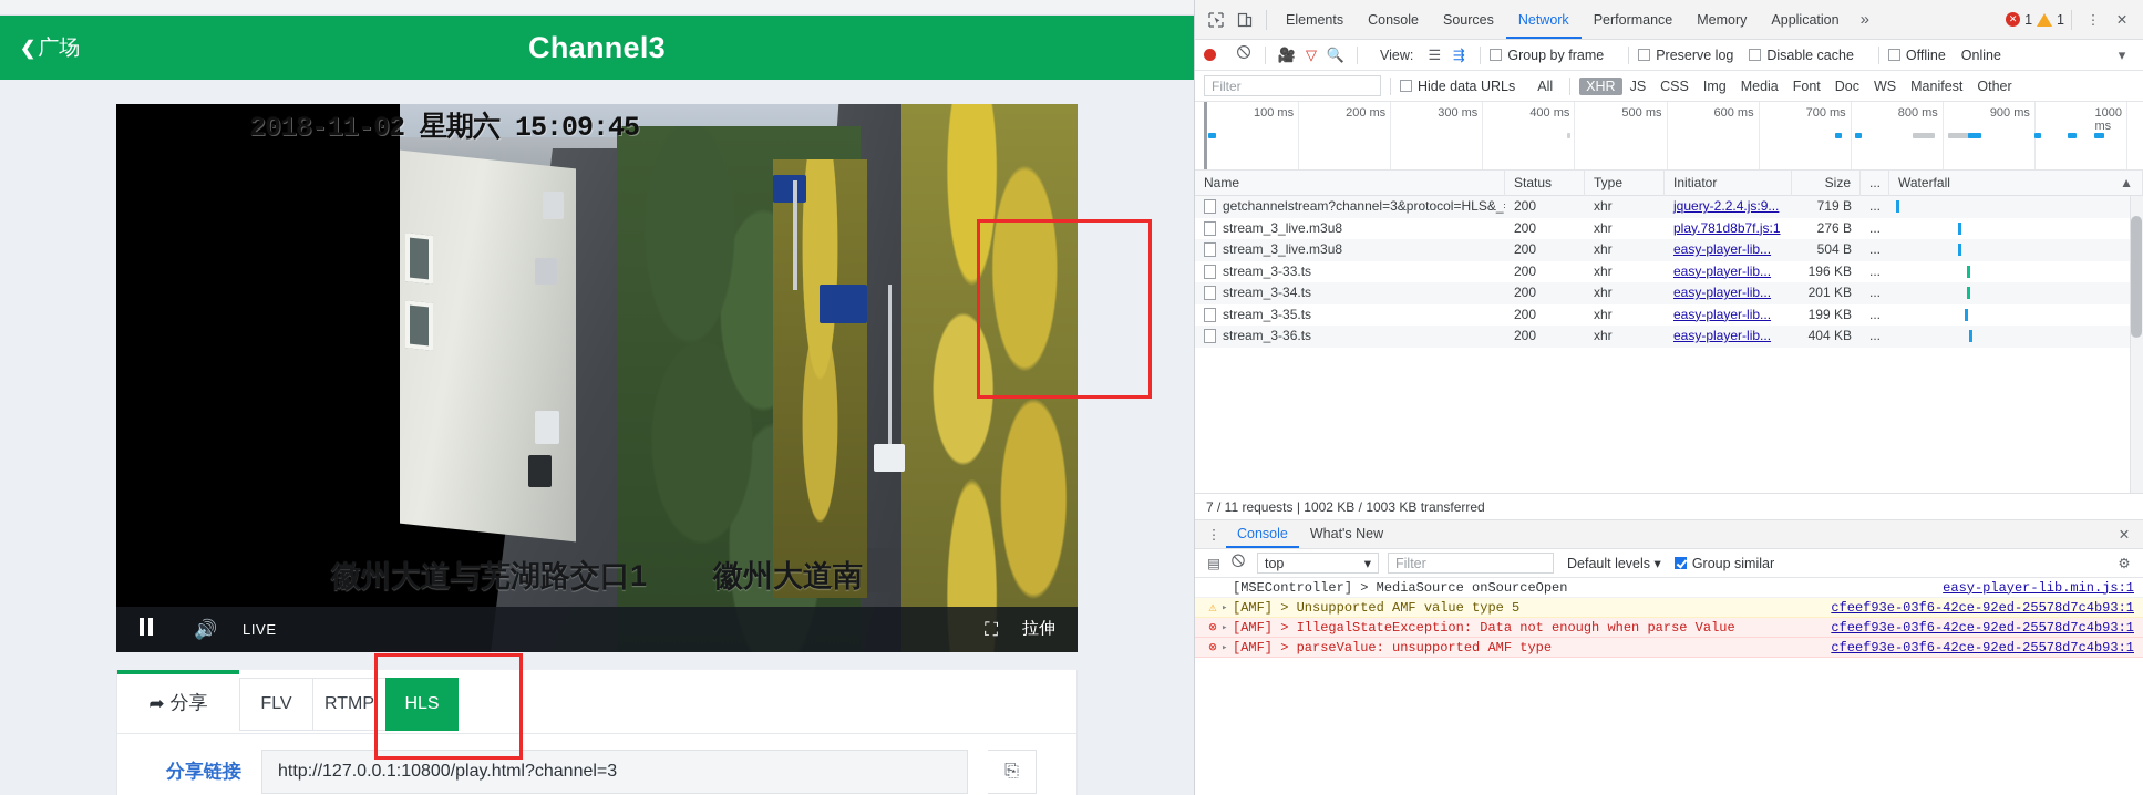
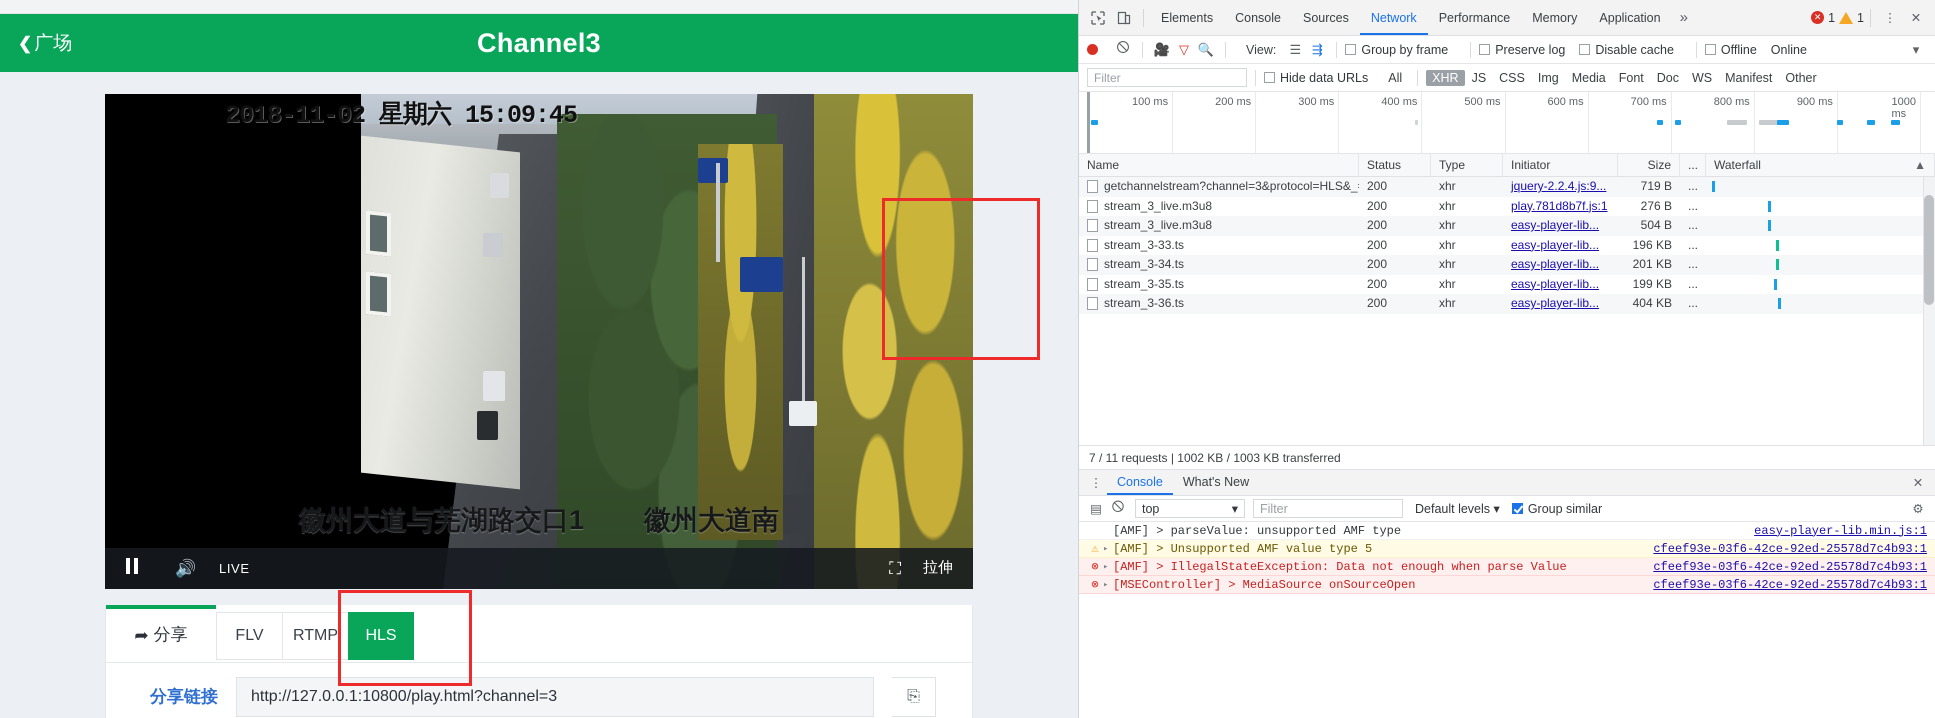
  ❮
  广场
  Channel3
  2018-11-02 星期六 15:09:45
  徽州大道与芜湖路交口1
  徽州大道南
  🔊
  LIVE
  ⛶
  拉伸
  ➦
  分享
  FLV
  RTMP
  HLS
  分享链接
  http://127.0.0.1:10800/play.html?channel=3
  ⎘
  Elements
  Console
  Sources
  Network
  Performance
  Memory
  Application
  »
  ✕
  1
  1
  ⋮
  ✕
  🛇
  🎥
  ▽
  🔍
  View:
  ☰
  ⇶
  Group by frame
  Preserve log
  Disable cache
  Offline
  Online
  ▾
  Filter
  Hide data URLs
  All
  XHR
  JS
  CSS
  Img
  Media
  Font
  Doc
  WS
  Manifest
  Other
  100 ms
  200 ms
  300 ms
  400 ms
  500 ms
  600 ms
  700 ms
  800 ms
  900 ms
  1000 ms
  Name
  Status
  Type
  Initiator
  Size
  ...
  Waterfall
  ▲
  getchannelstream?channel=3&protocol=HLS&_
  200
  xhr
  jquery-2.2.4.js:9...
  719 B
  ...
  stream_3_live.m3u8
  200
  xhr
  play.781d8b7f.js:1
  276 B
  ...
  stream_3_live.m3u8
  200
  xhr
  easy-player-lib...
  504 B
  ...
  stream_3-33.ts
  200
  xhr
  easy-player-lib...
  196 KB
  ...
  stream_3-34.ts
  200
  xhr
  easy-player-lib...
  201 KB
  ...
  stream_3-35.ts
  200
  xhr
  easy-player-lib...
  199 KB
  ...
  stream_3-36.ts
  200
  xhr
  easy-player-lib...
  404 KB
  ...
  7 / 11 requests | 1002 KB / 1003 KB transferred
  ⋮
  Console
  What's New
  ✕
  ▤
  🛇
  top
  ▾
  Filter
  Default levels ▾
  Group similar
  ⚙
- [MSEController] > MediaSource onSourceOpen
+ [AMF] > parseValue: unsupported AMF type
  easy-player-lib.min.js:1
  ⚠
  ▸
  [AMF] > Unsupported AMF value type 5
  cfeef93e-03f6-42ce-92ed-25578d7c4b93:1
  ⊗
  ▸
  [AMF] > IllegalStateException: Data not enough when parse Value
  cfeef93e-03f6-42ce-92ed-25578d7c4b93:1
  ⊗
  ▸
- [AMF] > parseValue: unsupported AMF type
+ [MSEController] > MediaSource onSourceOpen
  cfeef93e-03f6-42ce-92ed-25578d7c4b93:1
